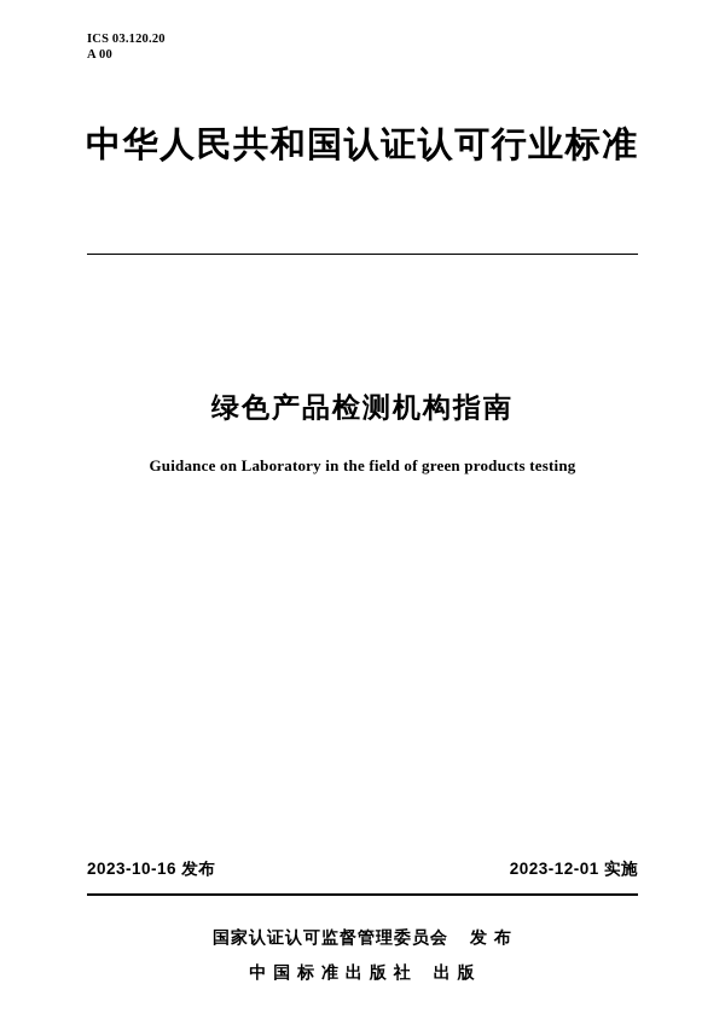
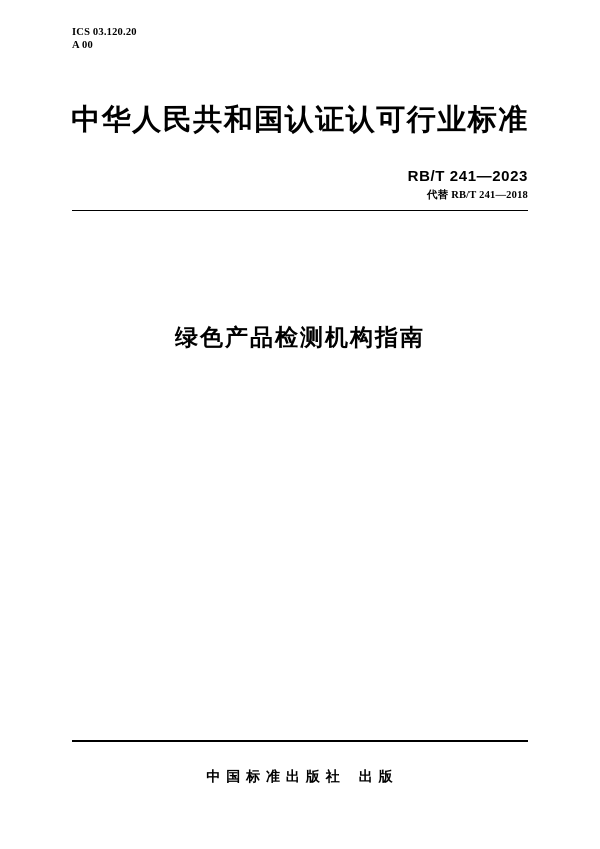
  ICS 03.120.20
  A 00
  中华人民共和国认证认可行业标准
+ RB/T 241—2023
+ 代替 RB/T 241—2018
  绿色产品检测机构指南
- Guidance on Laboratory in the field of green products testing
- 2023-10-16 发布
- 2023-12-01 实施
- 国家认证认可监督管理委员会 发 布
  中 国 标 准 出 版 社 出 版
